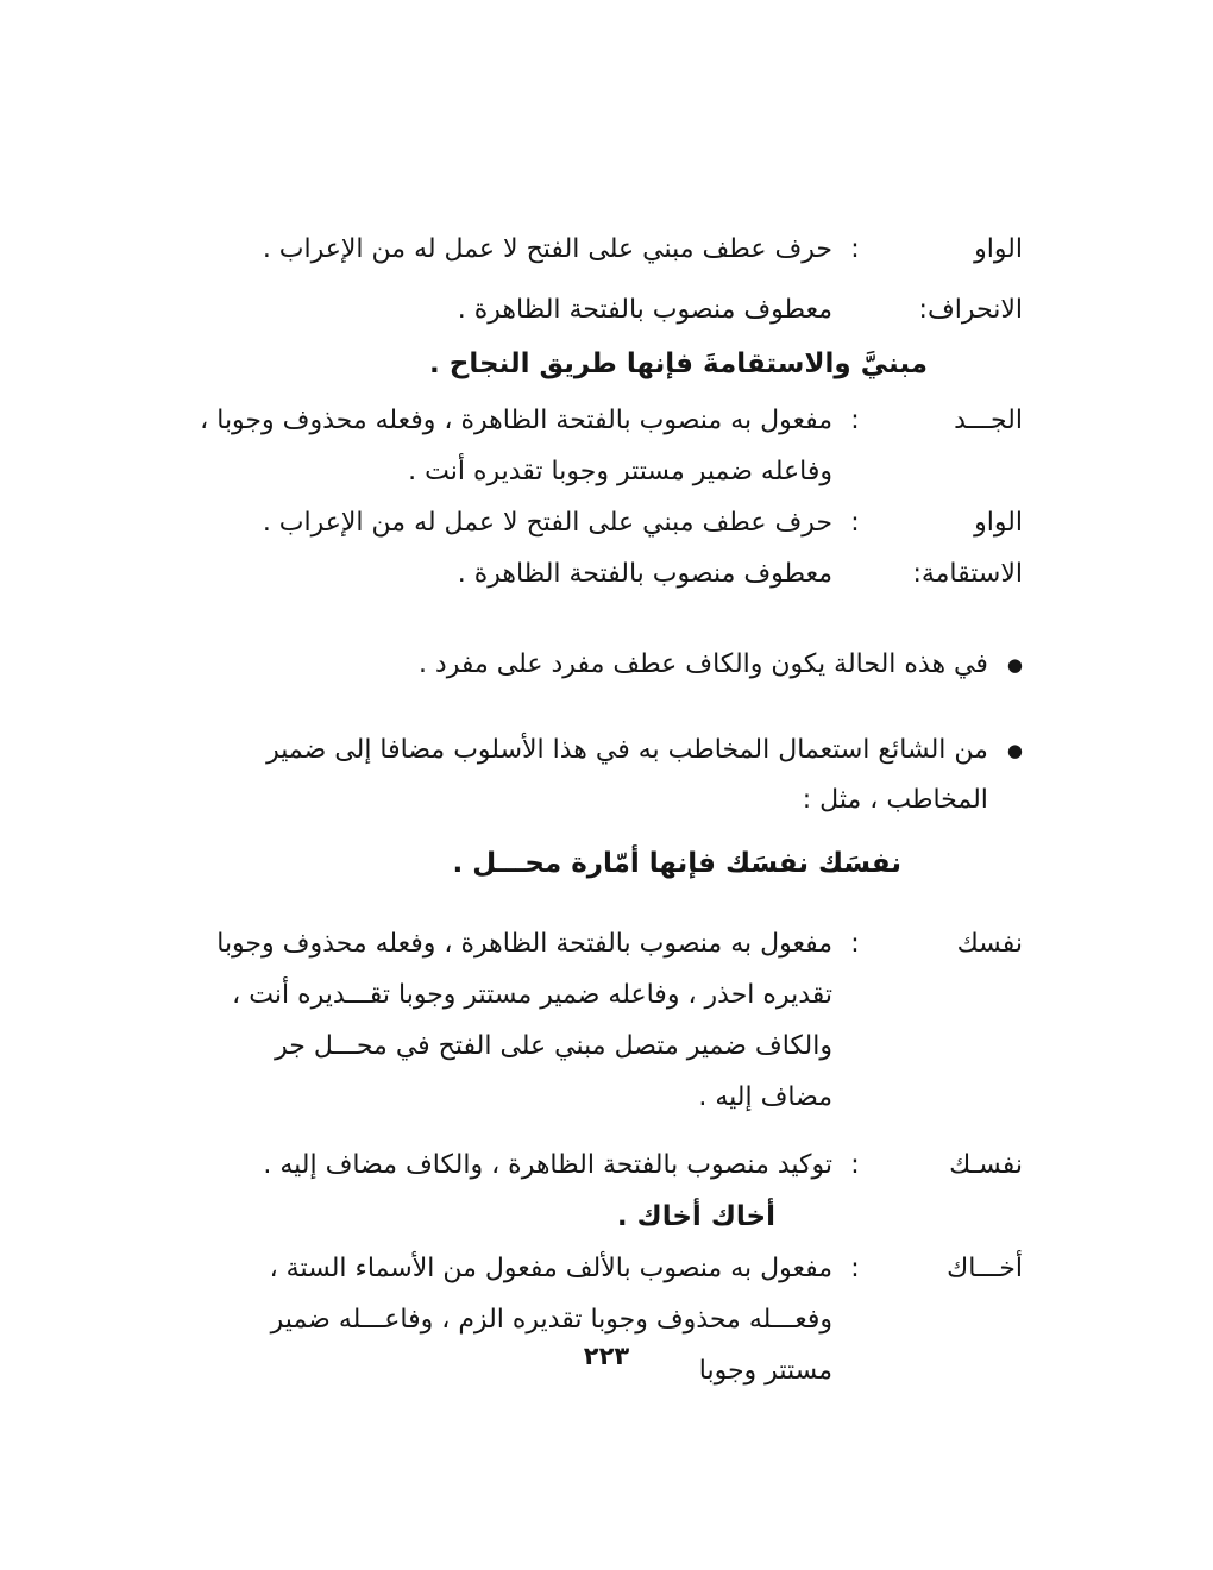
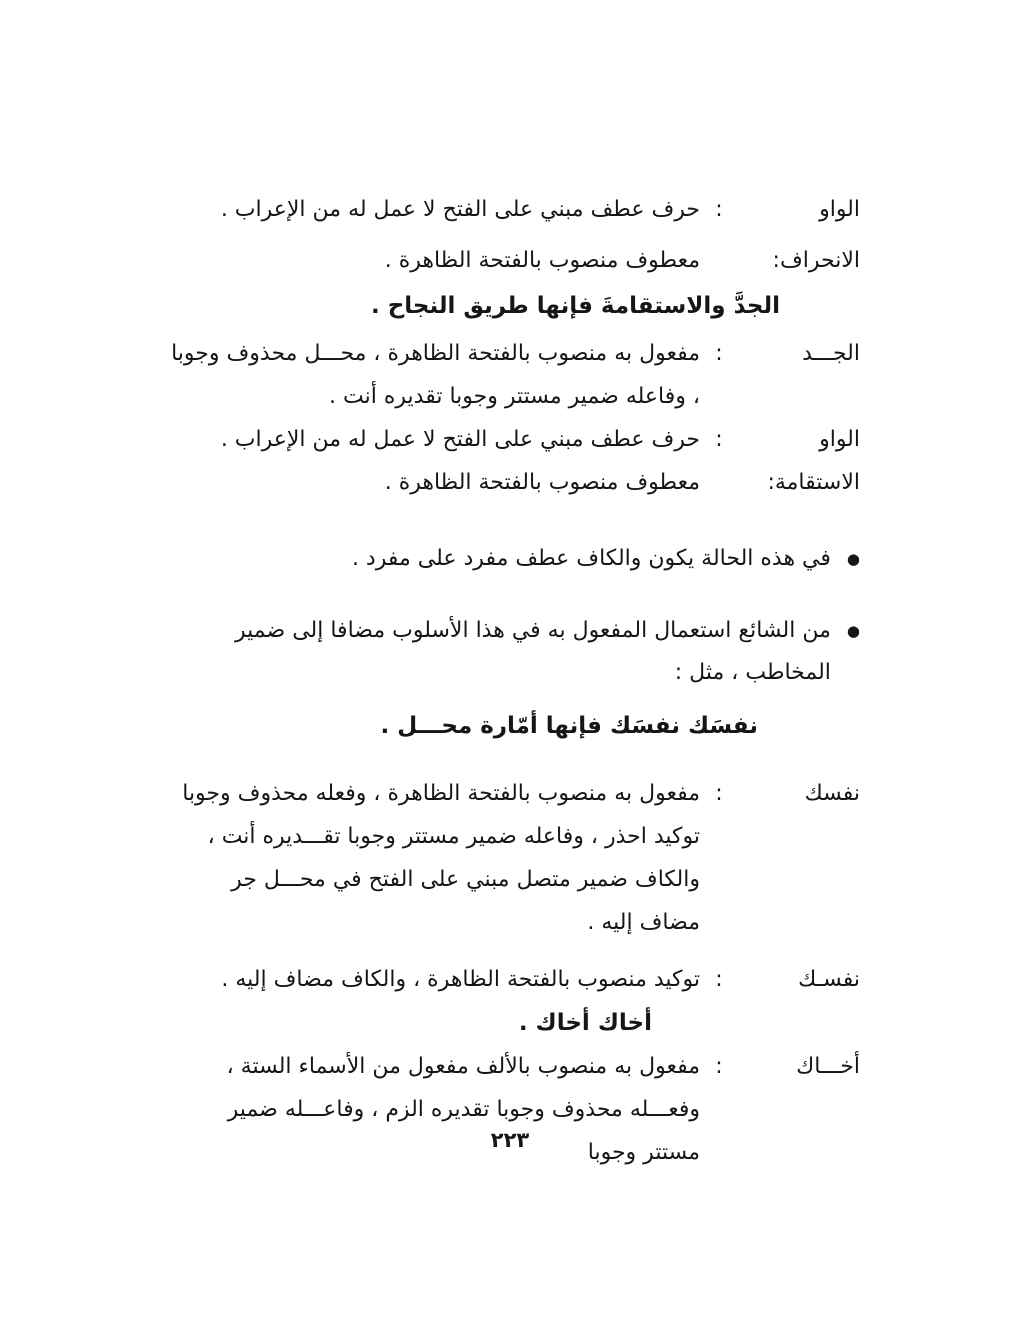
  الواو
  :
  حرف عطف مبني على الفتح لا عمل له من الإعراب .
  الانحراف:
  معطوف منصوب بالفتحة الظاهرة .
- مبنيَّ والاستقامةَ فإنها طريق النجاح .
+ الجدَّ والاستقامةَ فإنها طريق النجاح .
  الجـــد
  :
- مفعول به منصوب بالفتحة الظاهرة ، وفعله محذوف وجوبا ، وفاعله ضمير مستتر وجوبا تقديره أنت .
+ مفعول به منصوب بالفتحة الظاهرة ، محـــل محذوف وجوبا ، وفاعله ضمير مستتر وجوبا تقديره أنت .
  الواو
  :
  حرف عطف مبني على الفتح لا عمل له من الإعراب .
  الاستقامة:
  معطوف منصوب بالفتحة الظاهرة .
  ●
  في هذه الحالة يكون والكاف عطف مفرد على مفرد .
  ●
- من الشائع استعمال المخاطب به في هذا الأسلوب مضافا إلى ضمير المخاطب ، مثل :
+ من الشائع استعمال المفعول به في هذا الأسلوب مضافا إلى ضمير المخاطب ، مثل :
  نفسَك نفسَك فإنها أمّارة محـــل .
  نفسك
  :
- مفعول به منصوب بالفتحة الظاهرة ، وفعله محذوف وجوبا تقديره احذر ، وفاعله ضمير مستتر وجوبا تقـــديره أنت ، والكاف ضمير متصل مبني على الفتح في محـــل جر مضاف إليه .
+ مفعول به منصوب بالفتحة الظاهرة ، وفعله محذوف وجوبا توكيد احذر ، وفاعله ضمير مستتر وجوبا تقـــديره أنت ، والكاف ضمير متصل مبني على الفتح في محـــل جر مضاف إليه .
  نفسـك
  :
  توكيد منصوب بالفتحة الظاهرة ، والكاف مضاف إليه .
  أخاك أخاك .
  أخـــاك
  :
  مفعول به منصوب بالألف مفعول من الأسماء الستة ، وفعـــله محذوف وجوبا تقديره الزم ، وفاعـــله ضمير مستتر وجوبا
  ٢٢٣
